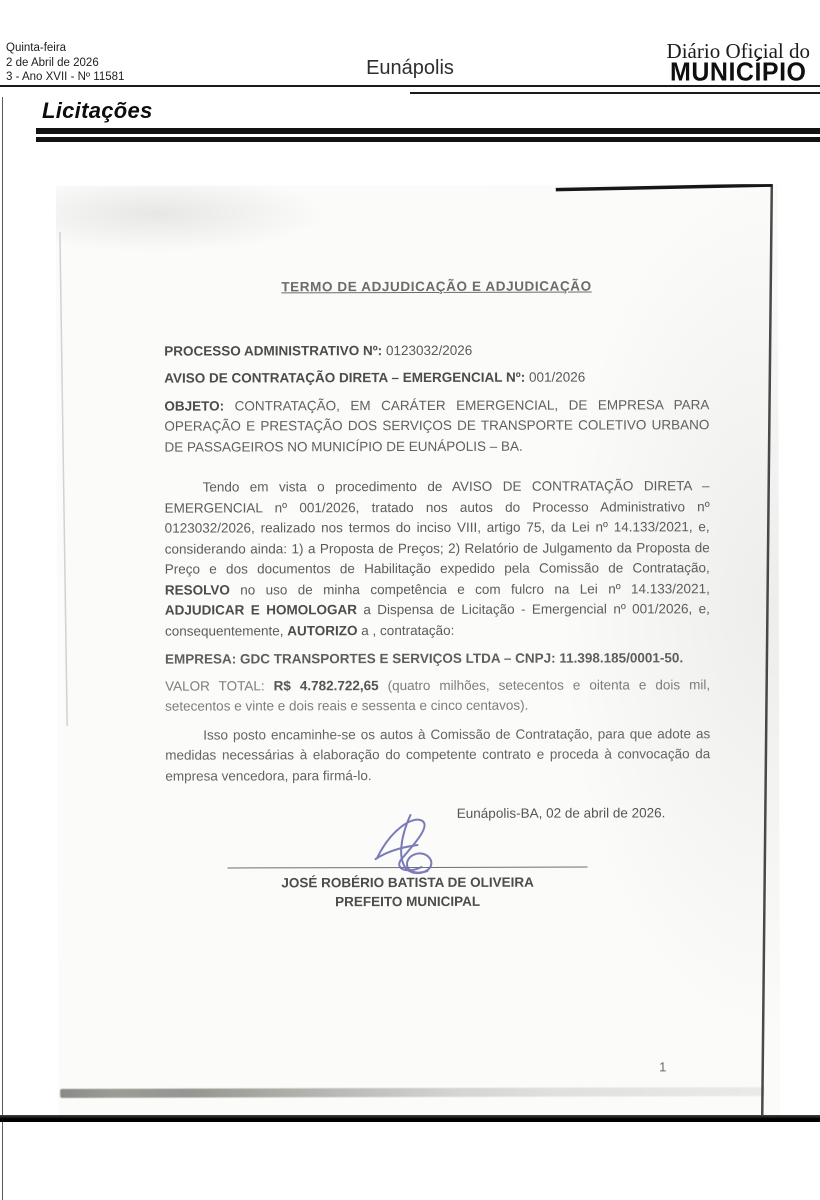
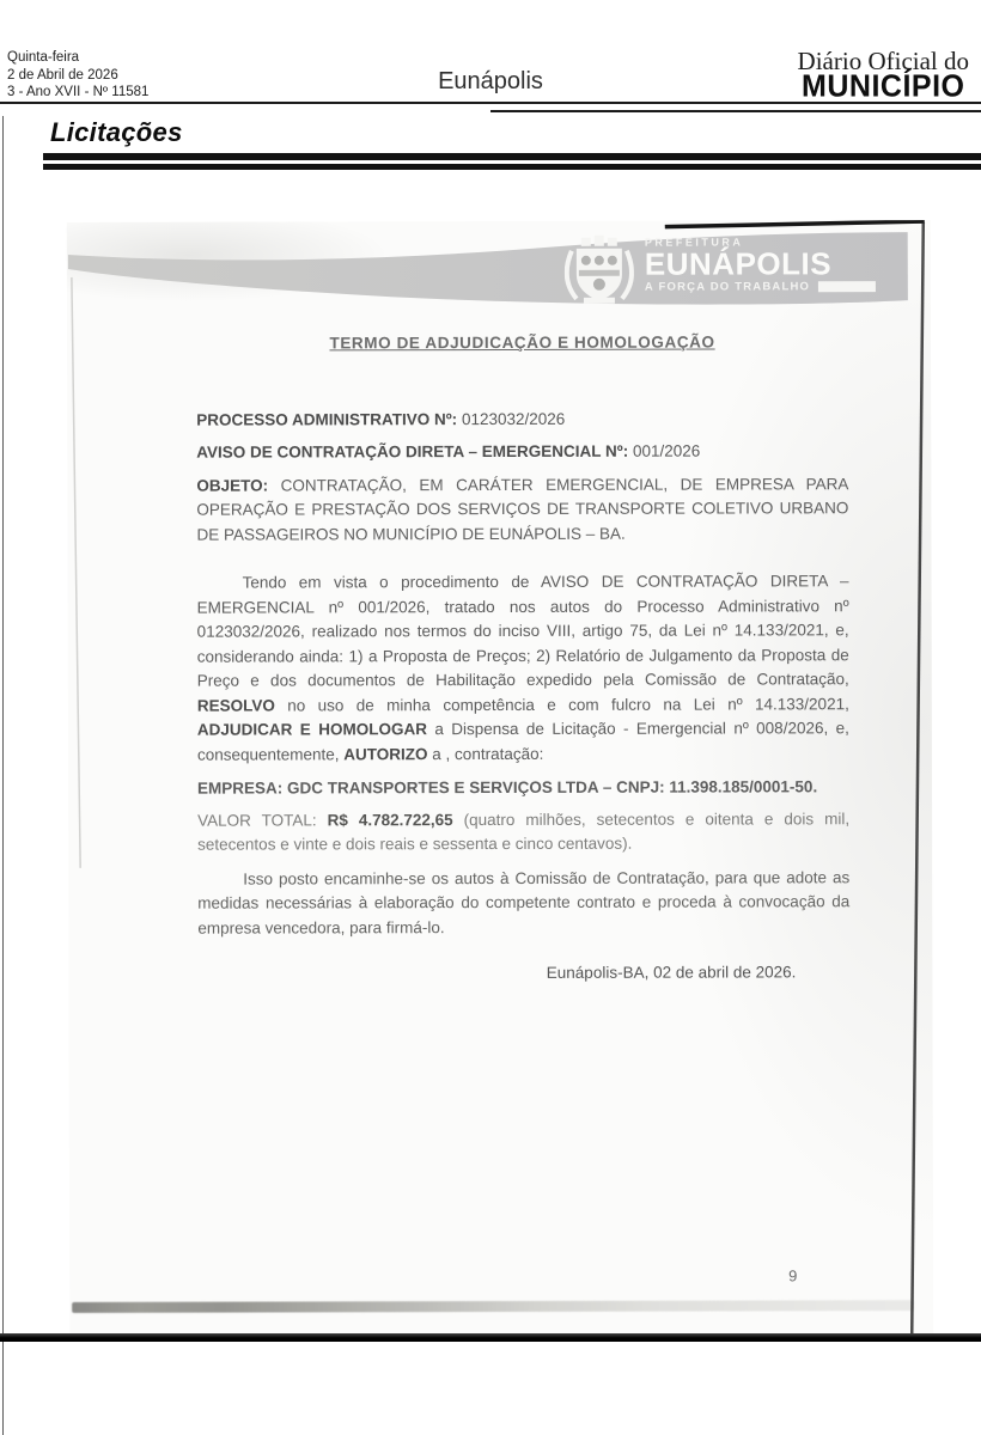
  Quinta-feira
  2 de Abril de 2026
  3 - Ano XVII - Nº 11581
  Eunápolis
  Diário Oficial do
  MUNICÍPIO
  Licitações
+ PREFEITURA
+ EUNÁPOLIS
+ A FORÇA DO TRABALHO
- TERMO DE ADJUDICAÇÃO E ADJUDICAÇÃO
+ TERMO DE ADJUDICAÇÃO E HOMOLOGAÇÃO
  PROCESSO ADMINISTRATIVO Nº: 0123032/2026
  AVISO DE CONTRATAÇÃO DIRETA – EMERGENCIAL Nº: 001/2026
  OBJETO: CONTRATAÇÃO, EM CARÁTER EMERGENCIAL, DE EMPRESA PARA OPERAÇÃO E PRESTAÇÃO DOS SERVIÇOS DE TRANSPORTE COLETIVO URBANO DE PASSAGEIROS NO MUNICÍPIO DE EUNÁPOLIS – BA.
- Tendo em vista o procedimento de AVISO DE CONTRATAÇÃO DIRETA – EMERGENCIAL nº 001/2026, tratado nos autos do Processo Administrativo nº 0123032/2026, realizado nos termos do inciso VIII, artigo 75, da Lei nº 14.133/2021, e, considerando ainda: 1) a Proposta de Preços; 2) Relatório de Julgamento da Proposta de Preço e dos documentos de Habilitação expedido pela Comissão de Contratação, RESOLVO no uso de minha competência e com fulcro na Lei nº 14.133/2021, ADJUDICAR E HOMOLOGAR a Dispensa de Licitação - Emergencial nº 001/2026, e, consequentemente, AUTORIZO a , contratação:
+ Tendo em vista o procedimento de AVISO DE CONTRATAÇÃO DIRETA – EMERGENCIAL nº 001/2026, tratado nos autos do Processo Administrativo nº 0123032/2026, realizado nos termos do inciso VIII, artigo 75, da Lei nº 14.133/2021, e, considerando ainda: 1) a Proposta de Preços; 2) Relatório de Julgamento da Proposta de Preço e dos documentos de Habilitação expedido pela Comissão de Contratação, RESOLVO no uso de minha competência e com fulcro na Lei nº 14.133/2021, ADJUDICAR E HOMOLOGAR a Dispensa de Licitação - Emergencial nº 008/2026, e, consequentemente, AUTORIZO a , contratação:
  EMPRESA: GDC TRANSPORTES E SERVIÇOS LTDA – CNPJ: 11.398.185/0001-50.
  VALOR TOTAL: R$ 4.782.722,65 (quatro milhões, setecentos e oitenta e dois mil, setecentos e vinte e dois reais e sessenta e cinco centavos).
  Isso posto encaminhe-se os autos à Comissão de Contratação, para que adote as medidas necessárias à elaboração do competente contrato e proceda à convocação da empresa vencedora, para firmá-lo.
  Eunápolis-BA, 02 de abril de 2026.
- JOSÉ ROBÉRIO BATISTA DE OLIVEIRA
- PREFEITO MUNICIPAL
- 1
+ 9
